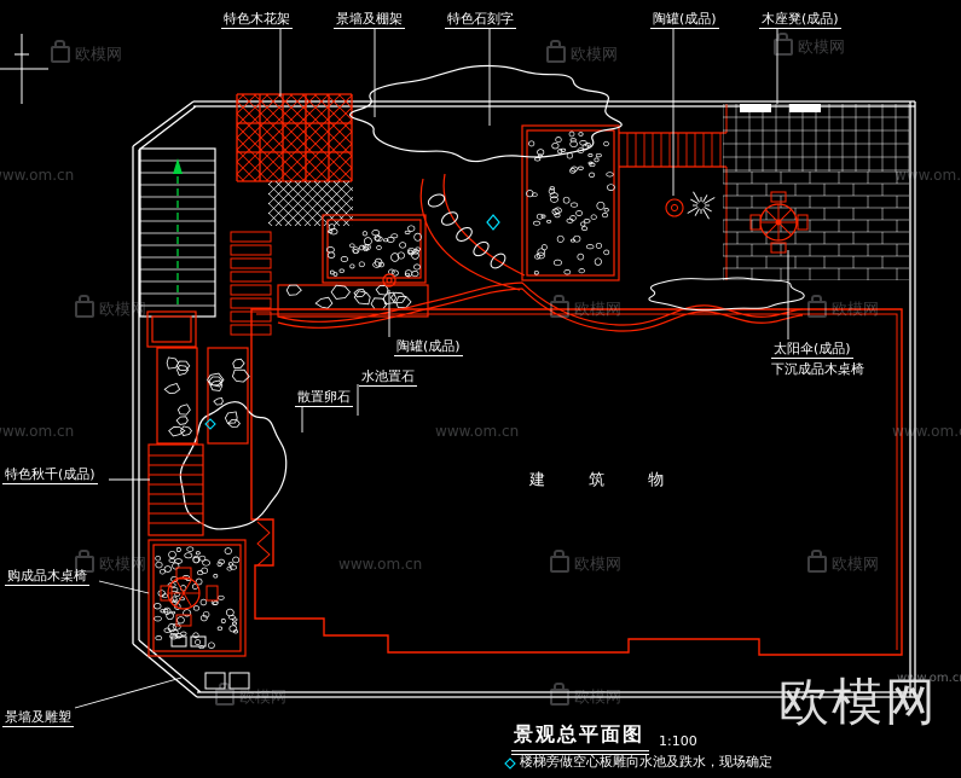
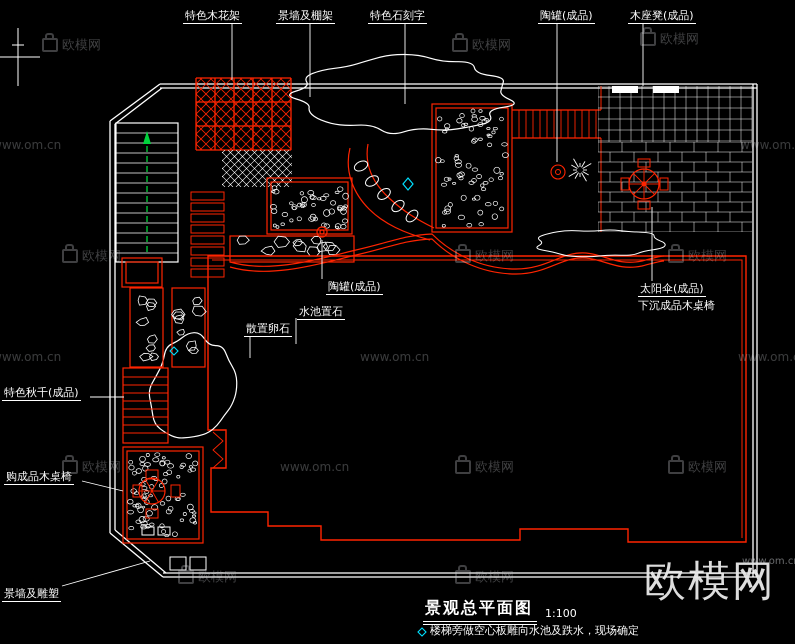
  特色木花架
  景墙及棚架
  特色石刻字
  陶罐(成品)
  木座凳(成品)
  陶罐(成品)
  水池置石
  散置卵石
  太阳伞(成品)
  下沉成品木桌椅
  特色秋千(成品)
  购成品木桌椅
  景墙及雕塑
- 建 筑 物
  景观总平面图
  1:100
  楼梯旁做空心板雕向水池及跌水，现场确定
  欧模网
  欧模网
  欧模网
  ww.om.cn
  www.om.
  欧模网
  欧模网
  欧模网
  ww.om.cn
  www.om.cn
  www.om.
  欧模网
  www.om.cn
  欧模网
  欧模网
  欧模网
  欧模网
  欧模网
  www.om.c
